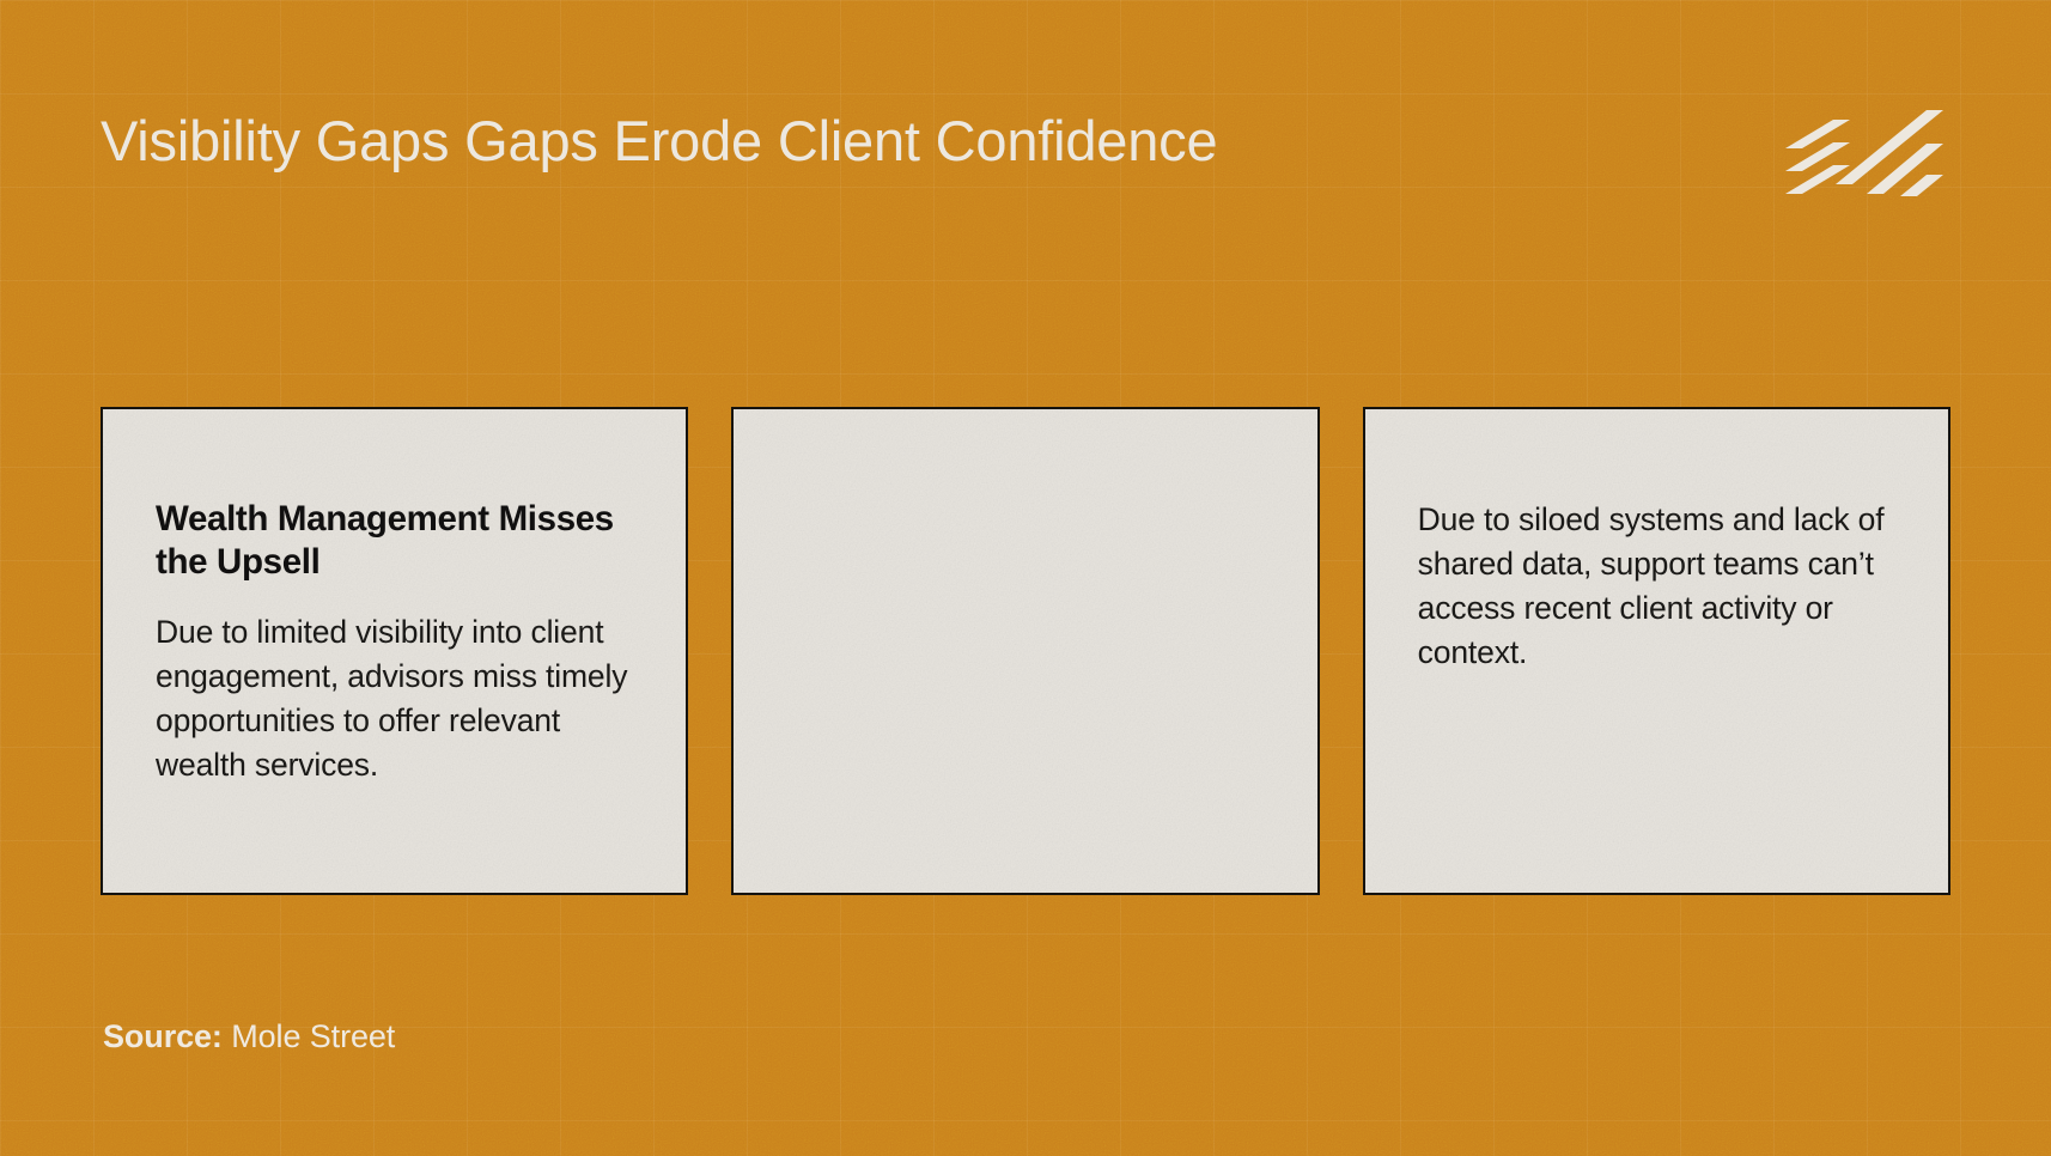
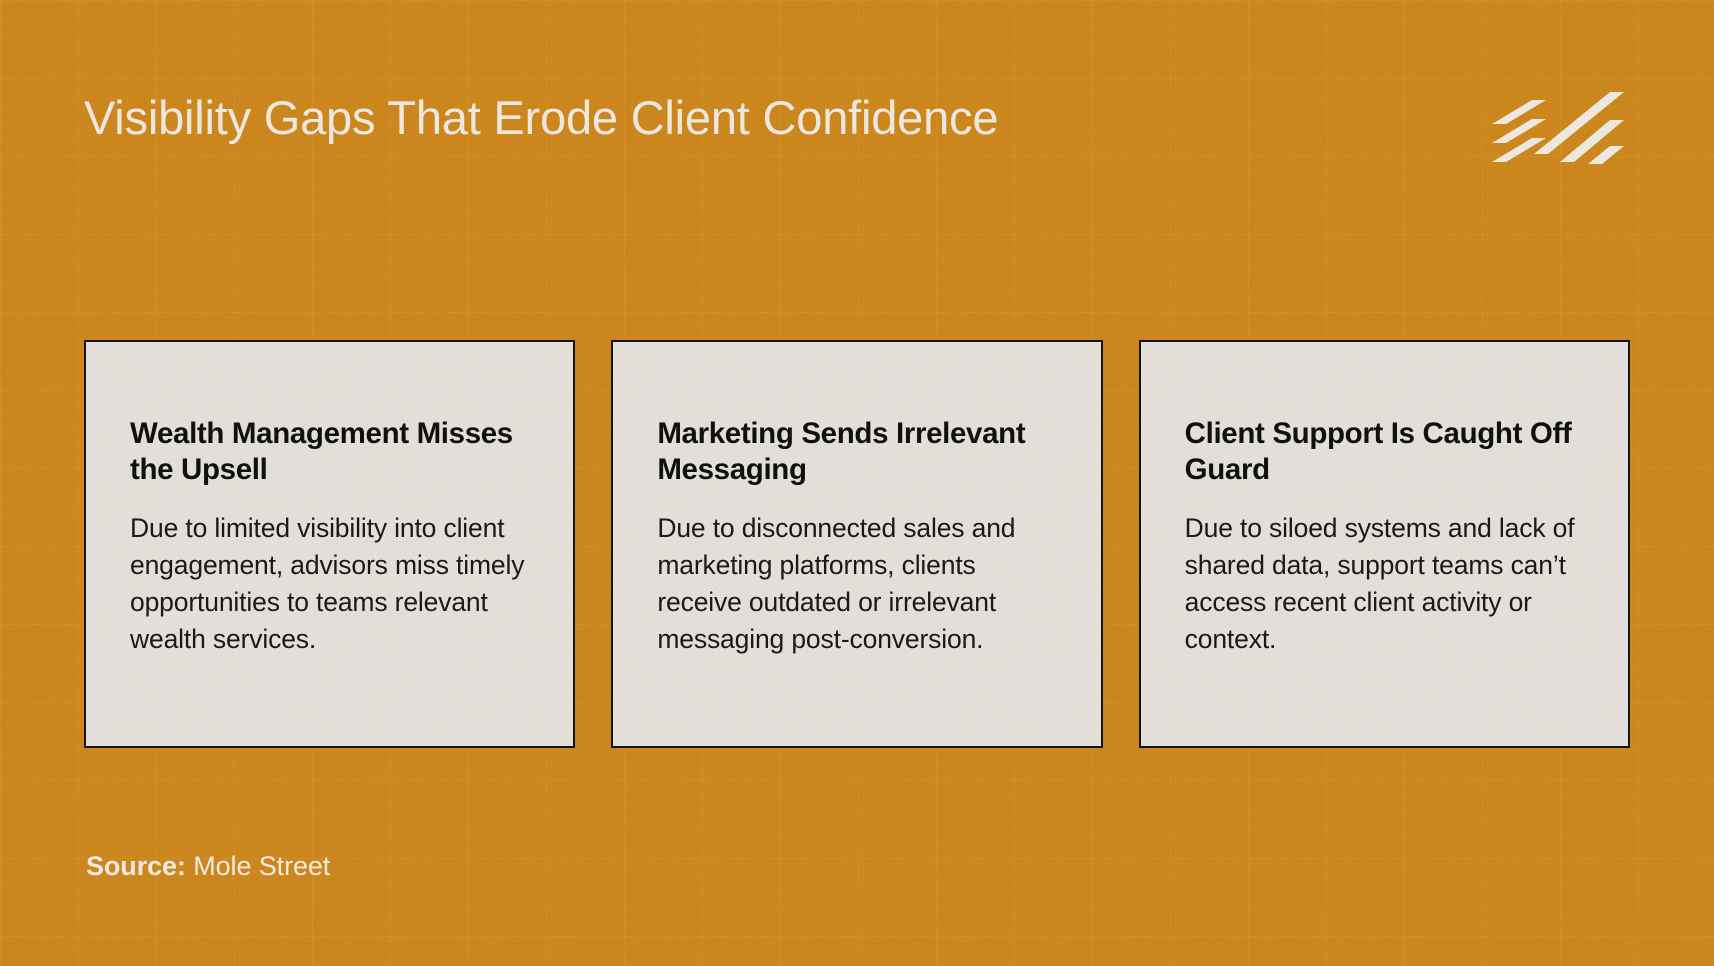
- Visibility Gaps Gaps Erode Client Confidence
+ Visibility Gaps That Erode Client Confidence
  Wealth Management Misses the Upsell
- Due to limited visibility into client engagement, advisors miss timely opportunities to offer relevant wealth services.
+ Due to limited visibility into client engagement, advisors miss timely opportunities to teams relevant wealth services.
+ Marketing Sends Irrelevant Messaging
+ Due to disconnected sales and marketing platforms, clients receive outdated or irrelevant messaging post-conversion.
+ Client Support Is Caught Off Guard
  Due to siloed systems and lack of shared data, support teams can’t access recent client activity or context.
  Source: Mole Street
